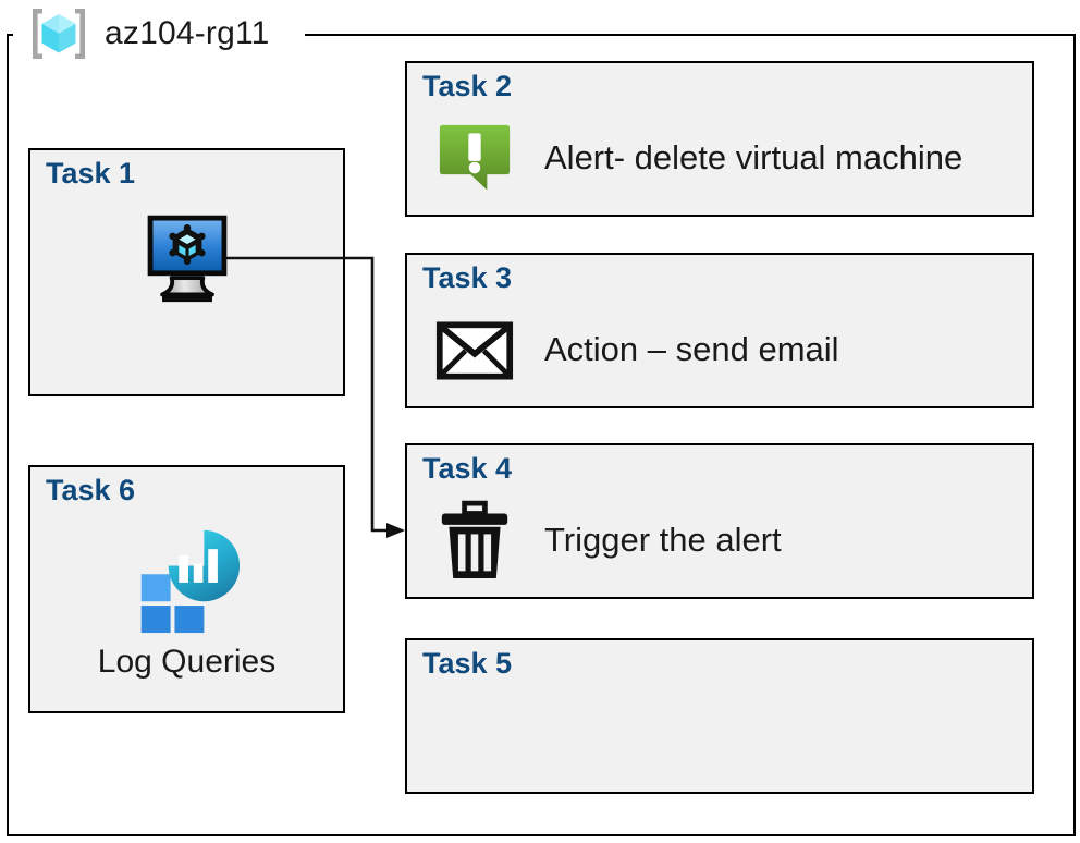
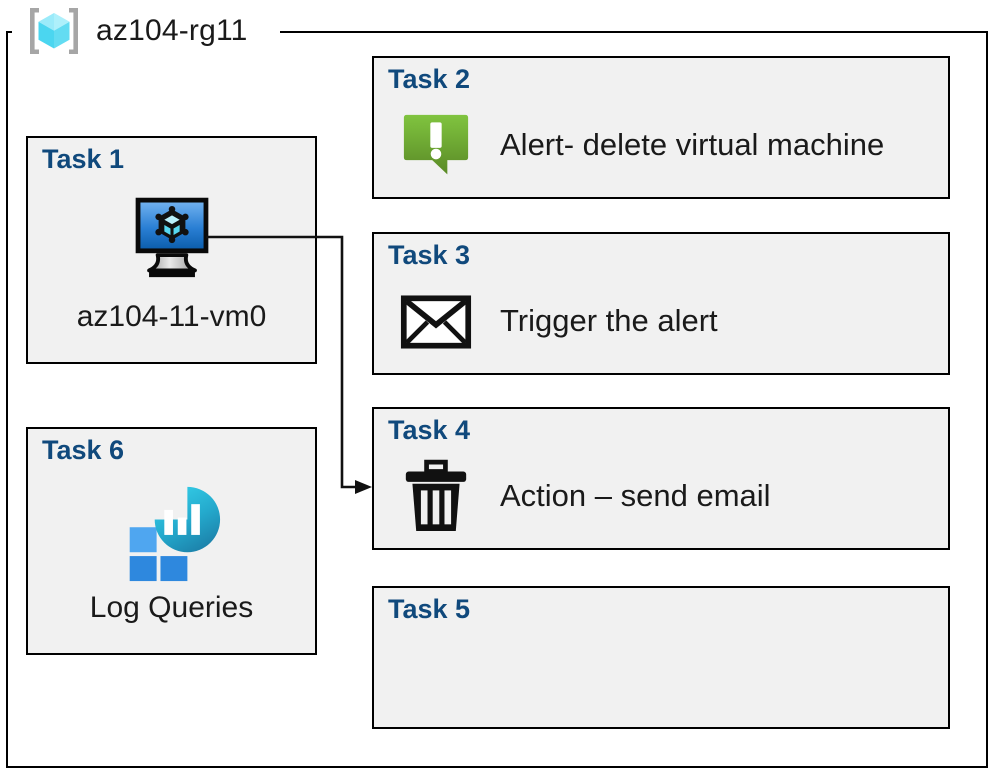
  az104-rg11
  Task 1
+ az104-11-vm0
  Task 6
  Log Queries
  Task 2
  Alert- delete virtual machine
  Task 3
- Action – send email
+ Trigger the alert
  Task 4
- Trigger the alert
+ Action – send email
  Task 5
